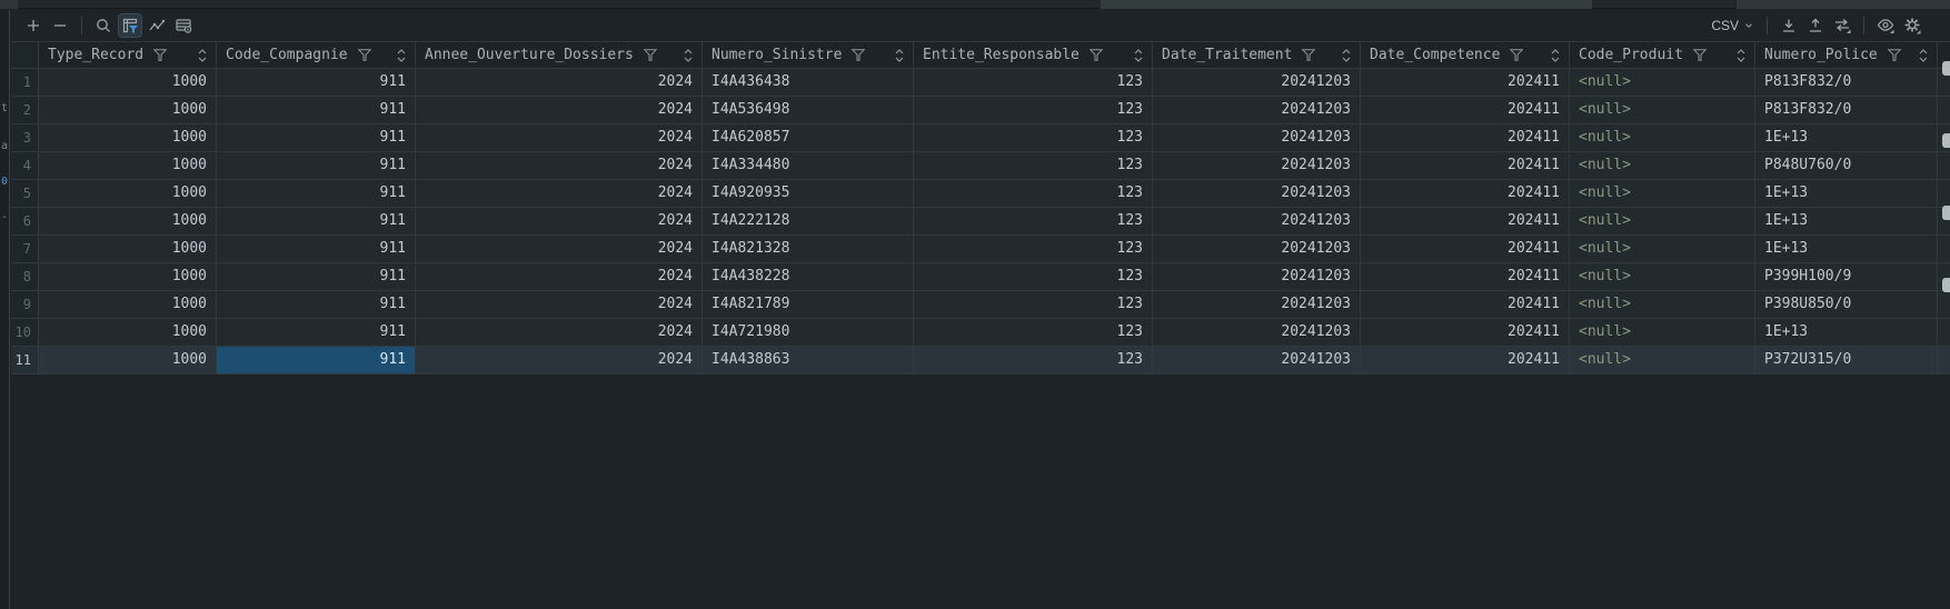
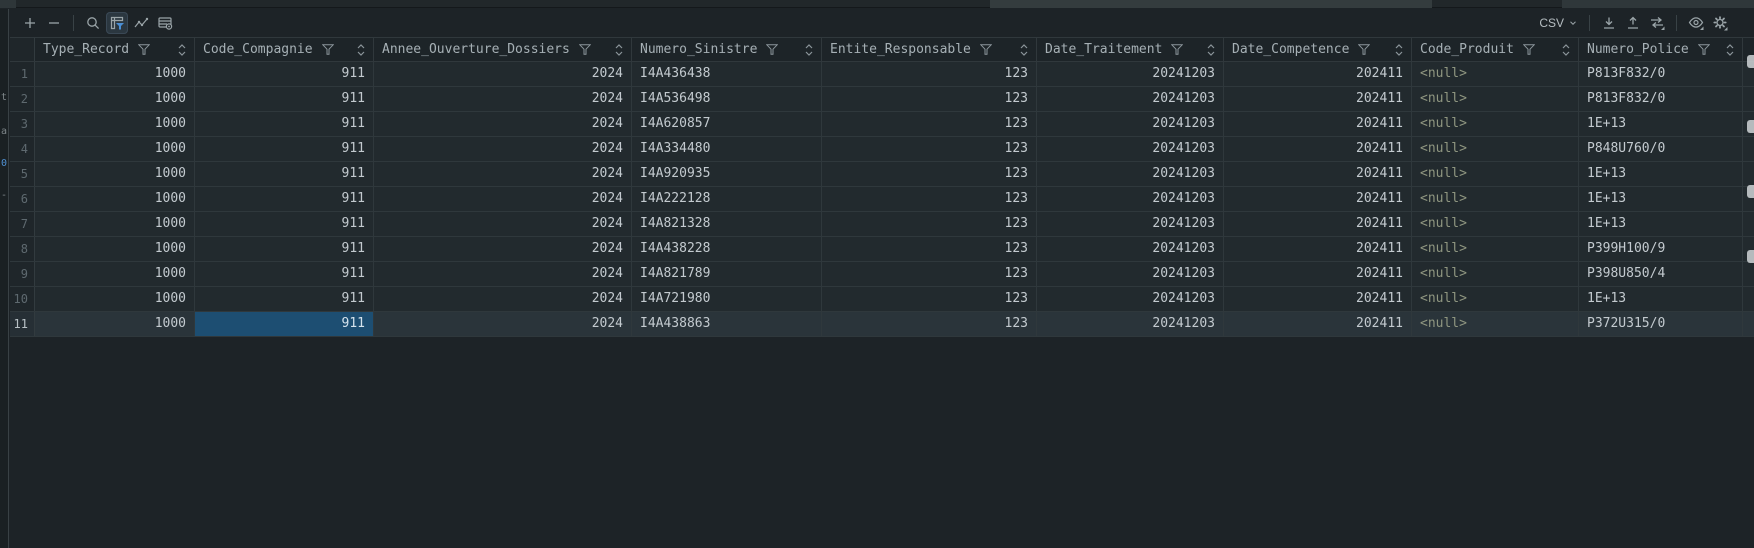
  t
  a
  0
  -
  CSV
  Type_Record
  Code_Compagnie
  Annee_Ouverture_Dossiers
  Numero_Sinistre
  Entite_Responsable
  Date_Traitement
  Date_Competence
  Code_Produit
  Numero_Police
  1
  1000
  911
  2024
  I4A436438
  123
  20241203
  202411
  <null>
  P813F832/0
  2
  1000
  911
  2024
  I4A536498
  123
  20241203
  202411
  <null>
  P813F832/0
  3
  1000
  911
  2024
  I4A620857
  123
  20241203
  202411
  <null>
  1E+13
  4
  1000
  911
  2024
  I4A334480
  123
  20241203
  202411
  <null>
  P848U760/0
  5
  1000
  911
  2024
  I4A920935
  123
  20241203
  202411
  <null>
  1E+13
  6
  1000
  911
  2024
  I4A222128
  123
  20241203
  202411
  <null>
  1E+13
  7
  1000
  911
  2024
  I4A821328
  123
  20241203
  202411
  <null>
  1E+13
  8
  1000
  911
  2024
  I4A438228
  123
  20241203
  202411
  <null>
  P399H100/9
  9
  1000
  911
  2024
  I4A821789
  123
  20241203
  202411
  <null>
- P398U850/0
+ P398U850/4
  10
  1000
  911
  2024
  I4A721980
  123
  20241203
  202411
  <null>
  1E+13
  11
  1000
  911
  2024
  I4A438863
  123
  20241203
  202411
  <null>
  P372U315/0
